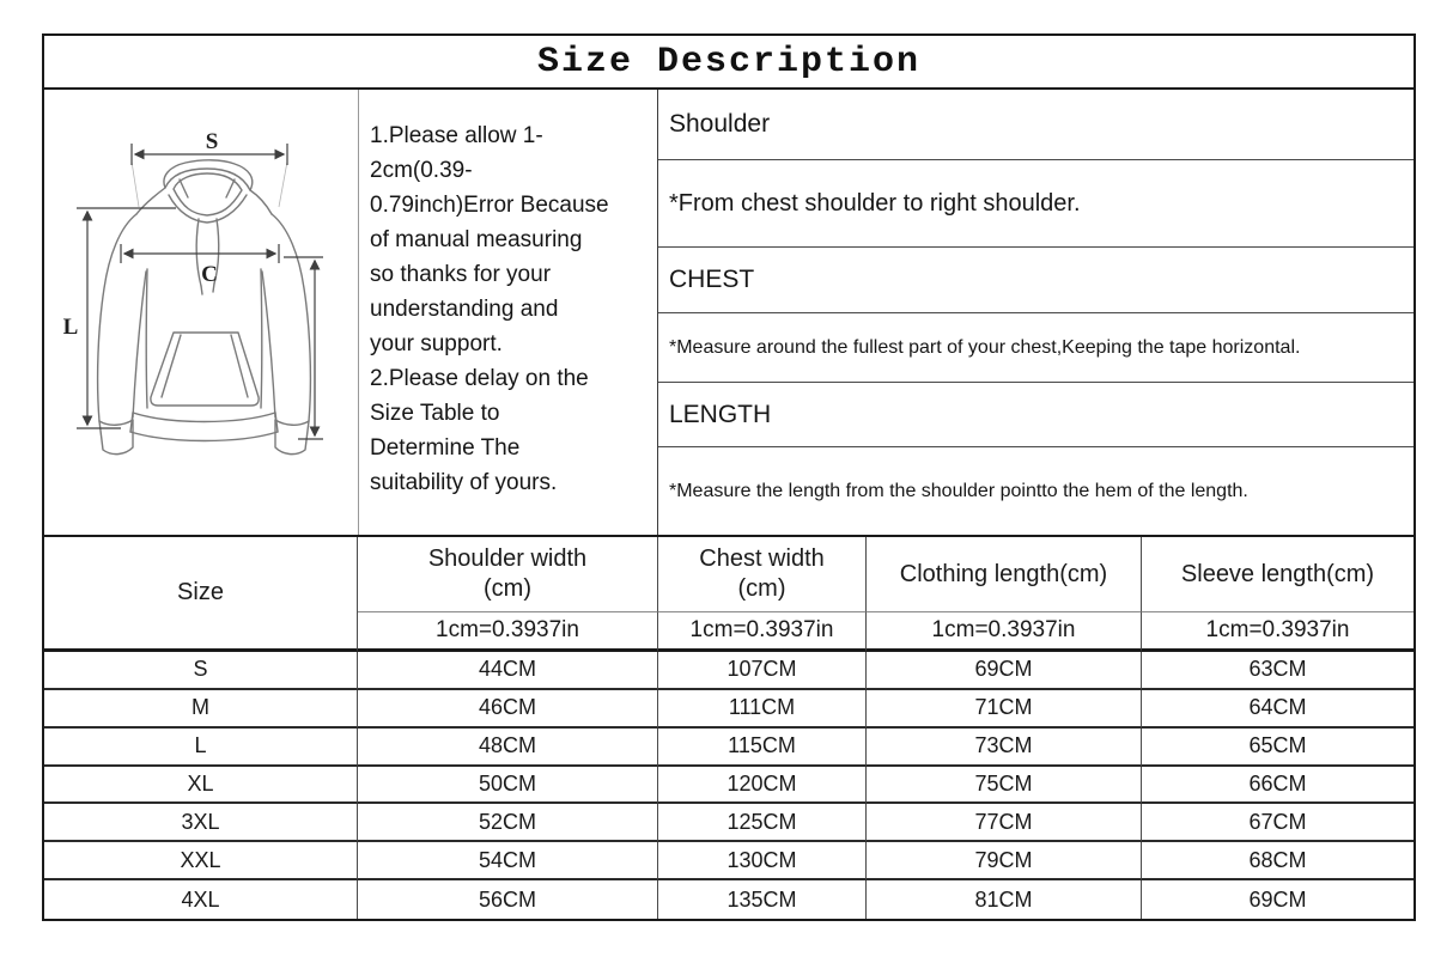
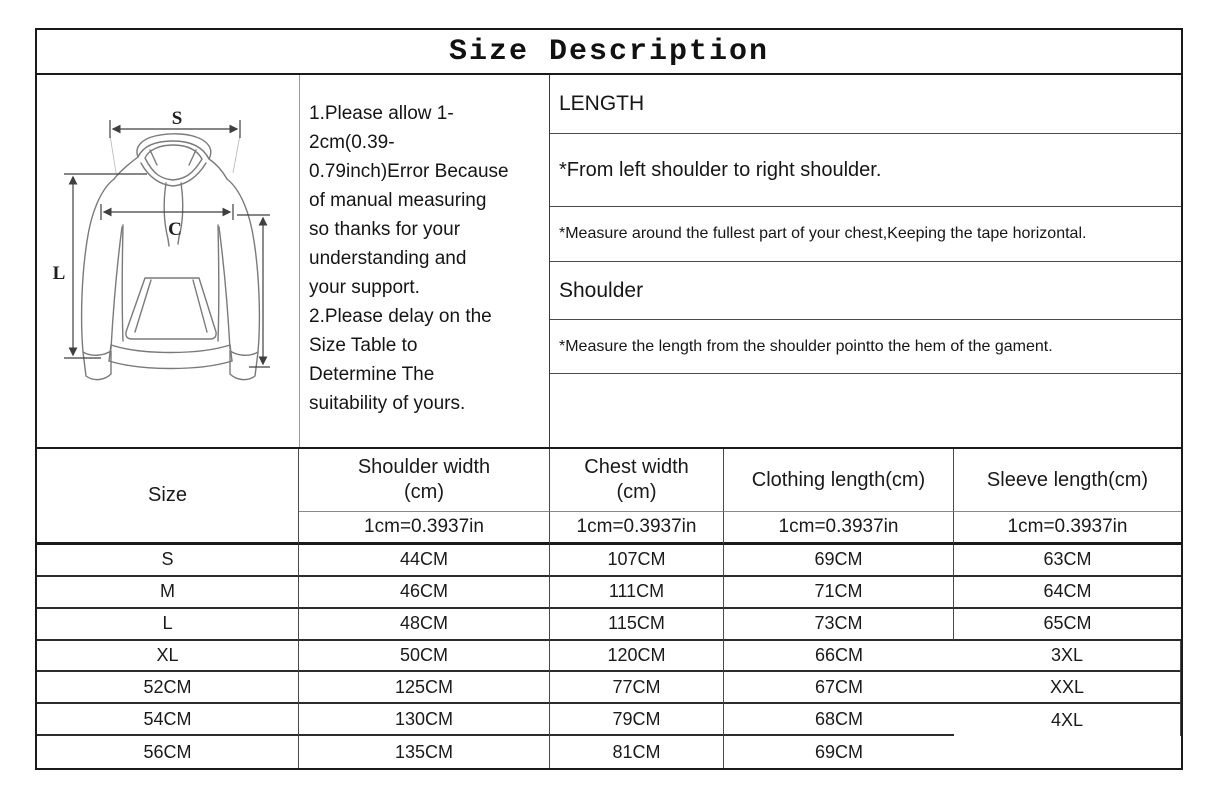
  Size Description
  S
  C
  L
  1.Please allow 1-
  2cm(0.39-
  0.79inch)Error Because
  of manual measuring
  so thanks for your
  understanding and
  your support. 2.Please delay on the
  Size Table to
  Determine The
  suitability of yours.
- Shoulder
+ LENGTH
- *From chest shoulder to right shoulder.
+ *From left shoulder to right shoulder.
- CHEST
  *Measure around the fullest part of your chest,Keeping the tape horizontal.
- LENGTH
+ Shoulder
- *Measure the length from the shoulder pointto the hem of the length.
+ *Measure the length from the shoulder pointto the hem of the gament.
  Size
  Shoulder width
  (cm)
  Chest width
  (cm)
  Clothing length(cm)
  Sleeve length(cm)
  1cm=0.3937in
  1cm=0.3937in
  1cm=0.3937in
  1cm=0.3937in
  S
  44CM
  107CM
  69CM
  63CM
  M
  46CM
  111CM
  71CM
  64CM
  L
  48CM
  115CM
  73CM
  65CM
  XL
  50CM
  120CM
- 75CM
  66CM
  3XL
  52CM
  125CM
  77CM
  67CM
  XXL
  54CM
  130CM
  79CM
  68CM
  4XL
  56CM
  135CM
  81CM
  69CM
